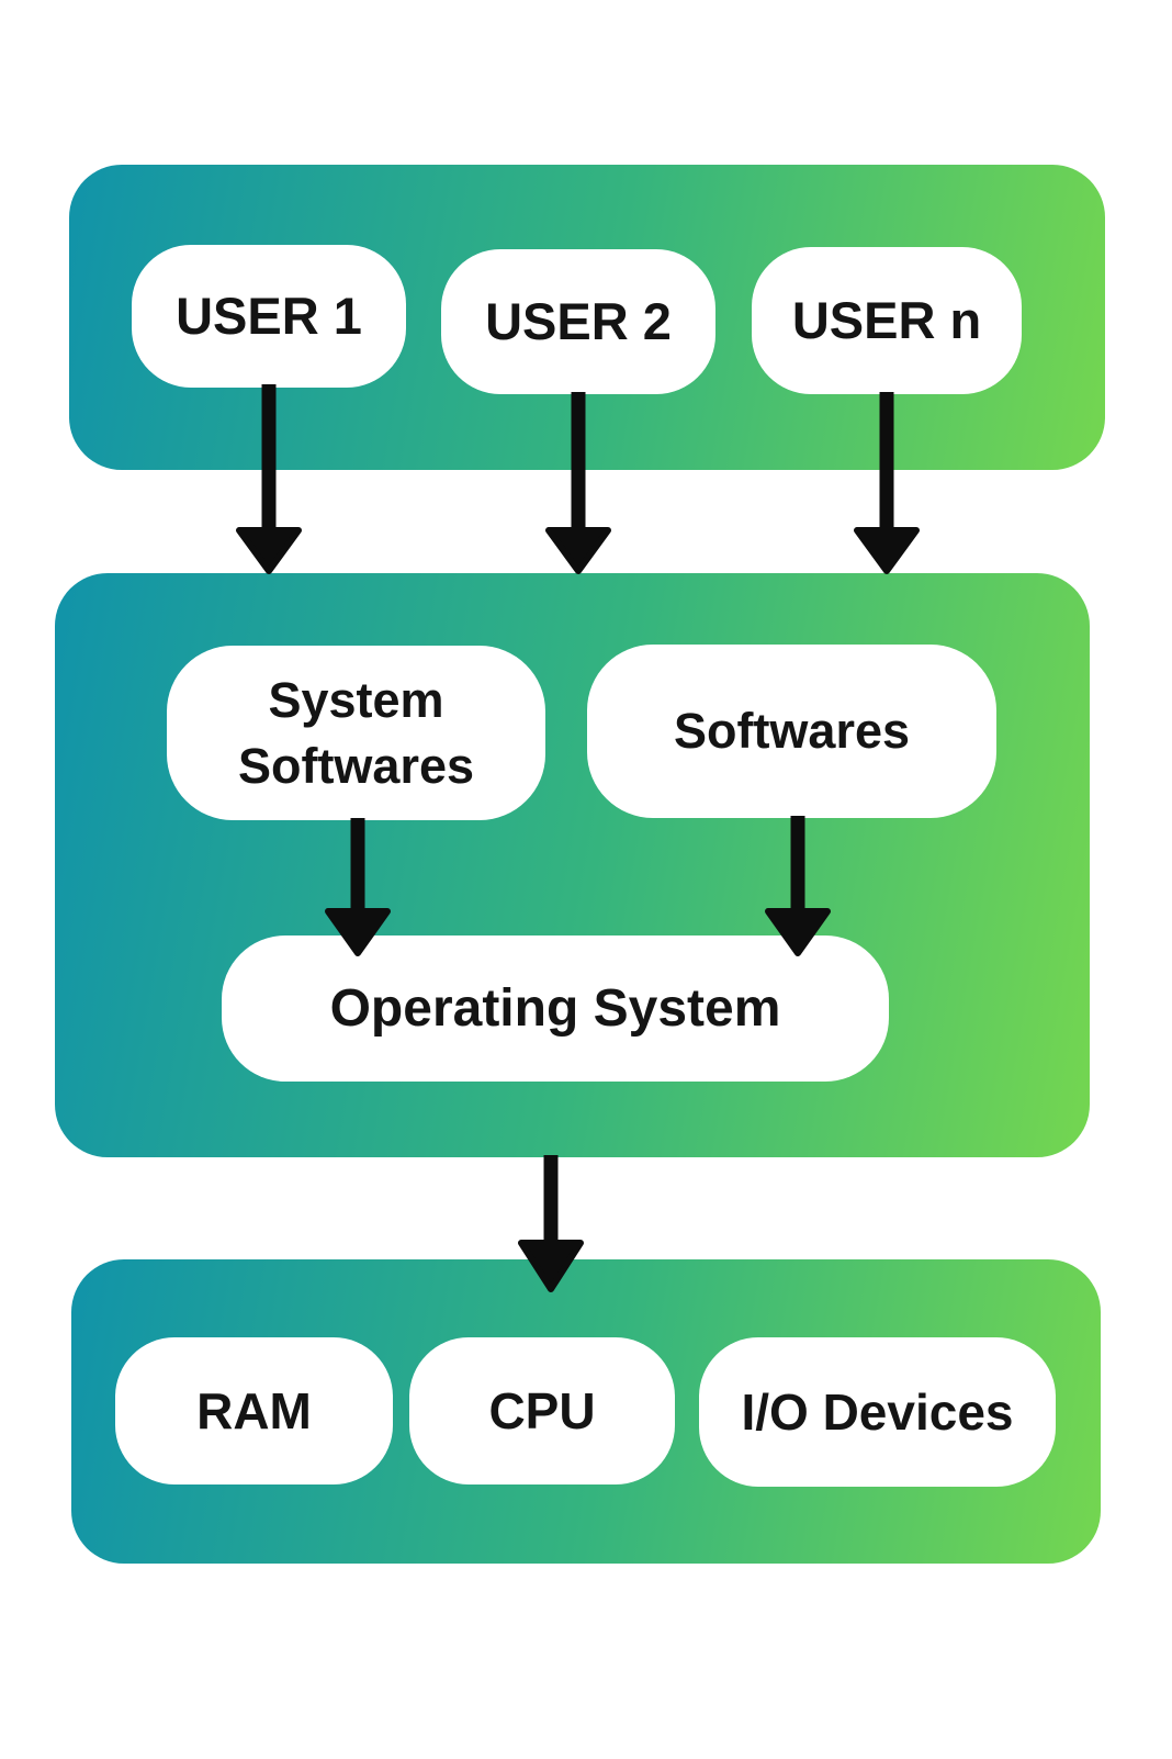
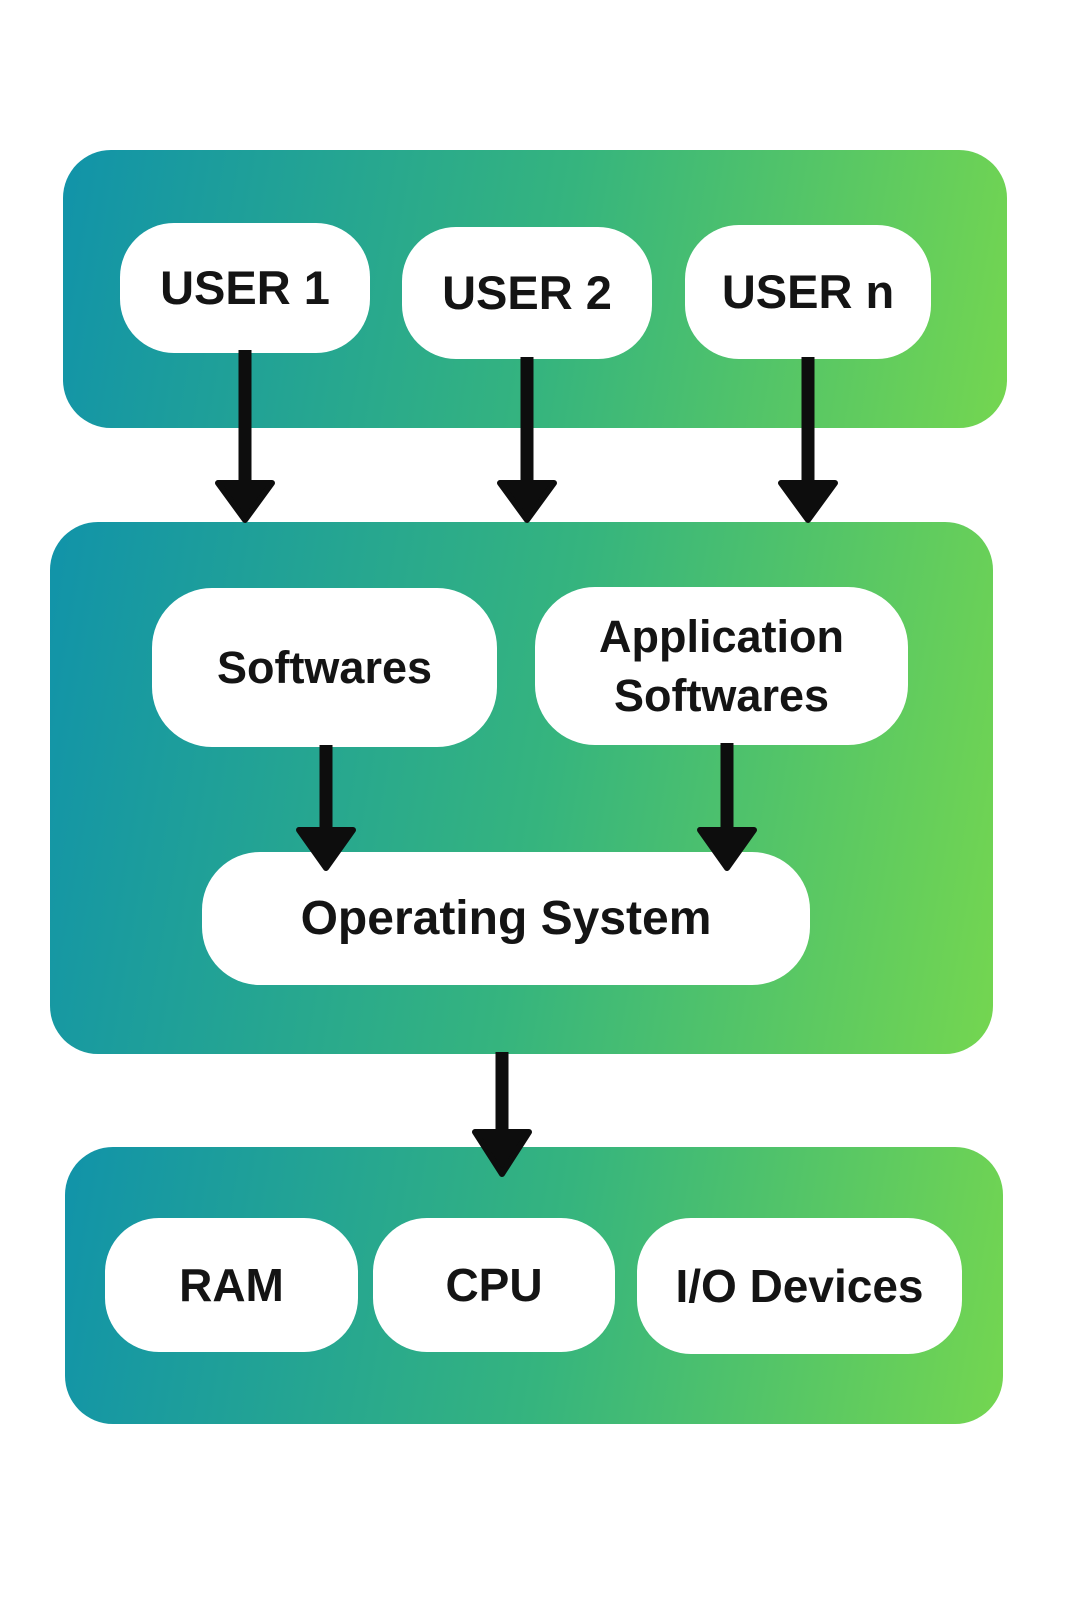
  USER 1
  USER 2
  USER n
- System
  Softwares
+ Application
  Softwares
  Operating System
  RAM
  CPU
  I/O Devices
